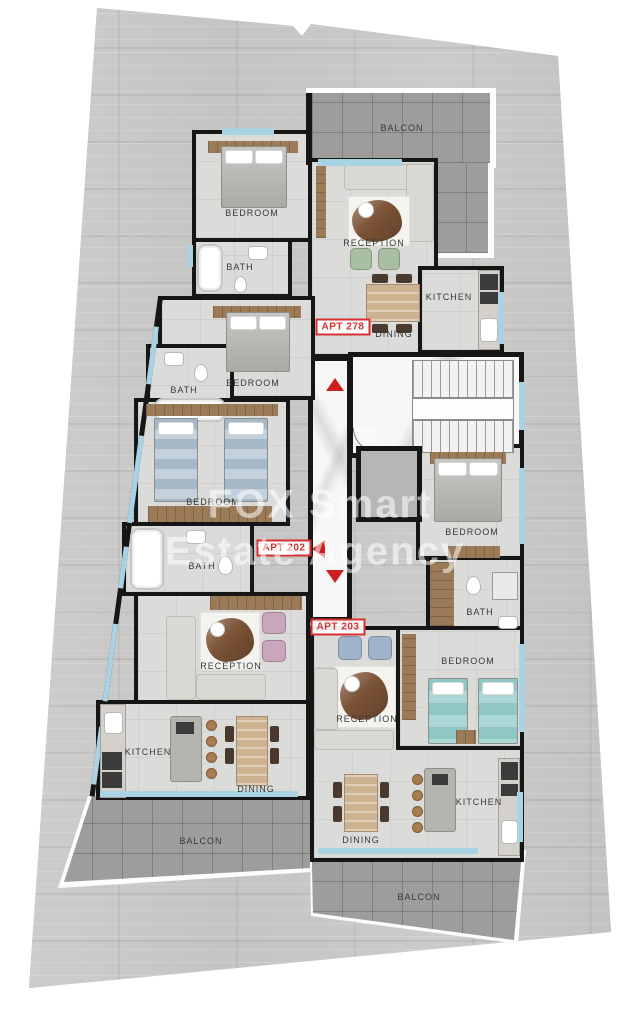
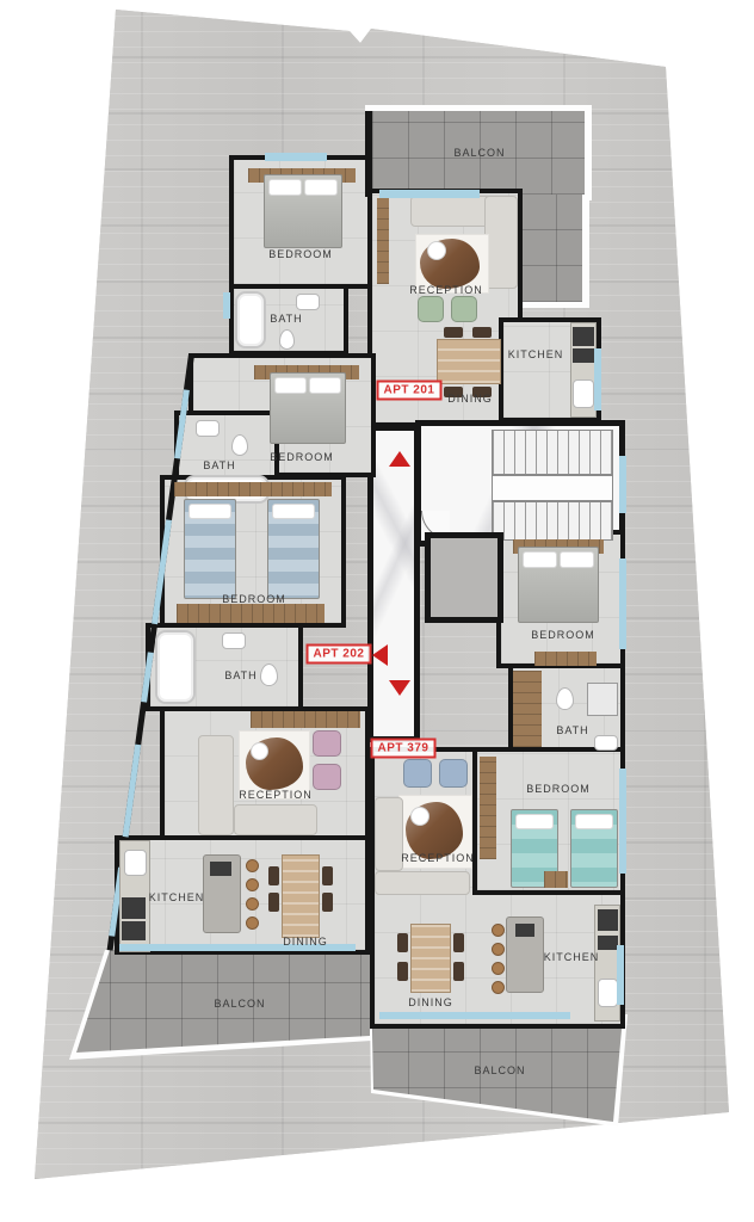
  BALCON
  BEDROOM
  BATH
  RECEPTION
  KITCHEN
  DINING
  BEDROOM
  BATH
  BEDROOM
  BATH
  RECEPTION
  KITCHEN
  DINING
  BALCON
  BEDROOM
  BATH
  BEDROOM
  RECEPTION
  KITCHEN
  DINING
  BALCON
- APT 278
+ APT 201
  APT 202
- APT 203
+ APT 379
- FOX Smart
- Estate Agency
